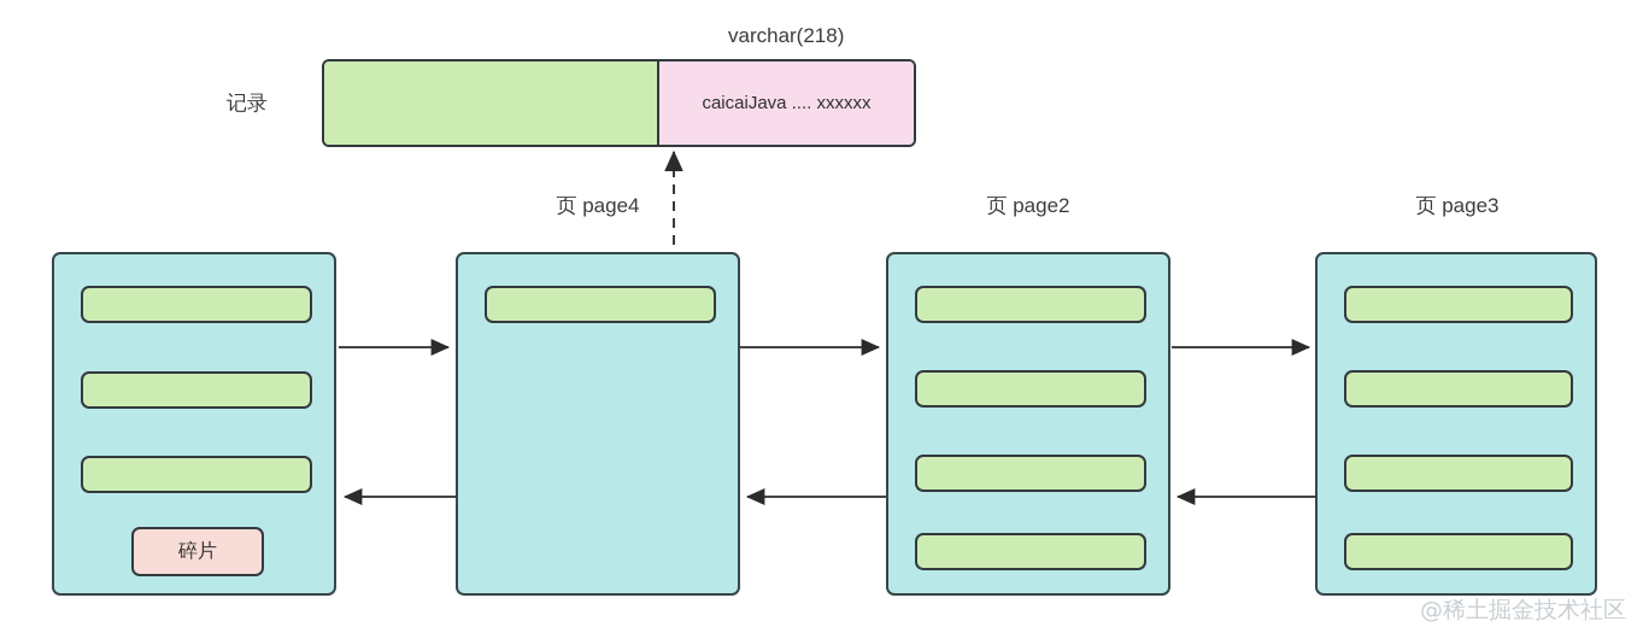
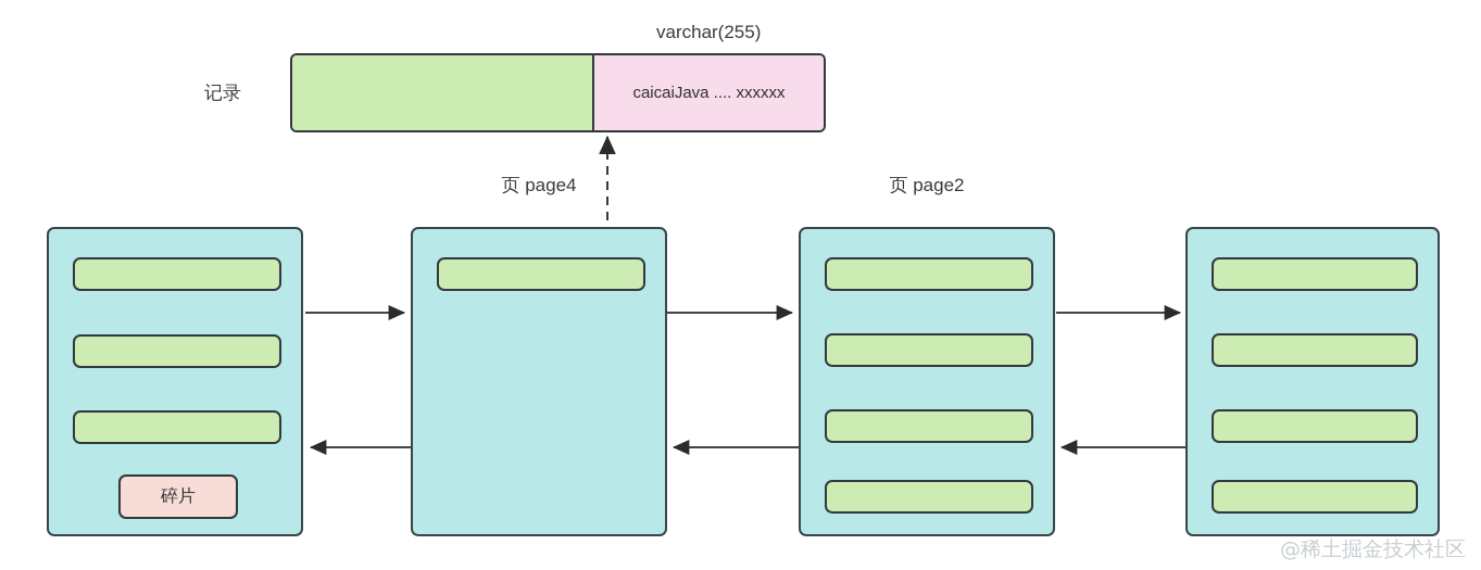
  记录
- varchar(218)
+ varchar(255)
  caicaiJava .... xxxxxx
  碎片
  页 page4
  页 page2
- 页 page3
  @稀土掘金技术社区
